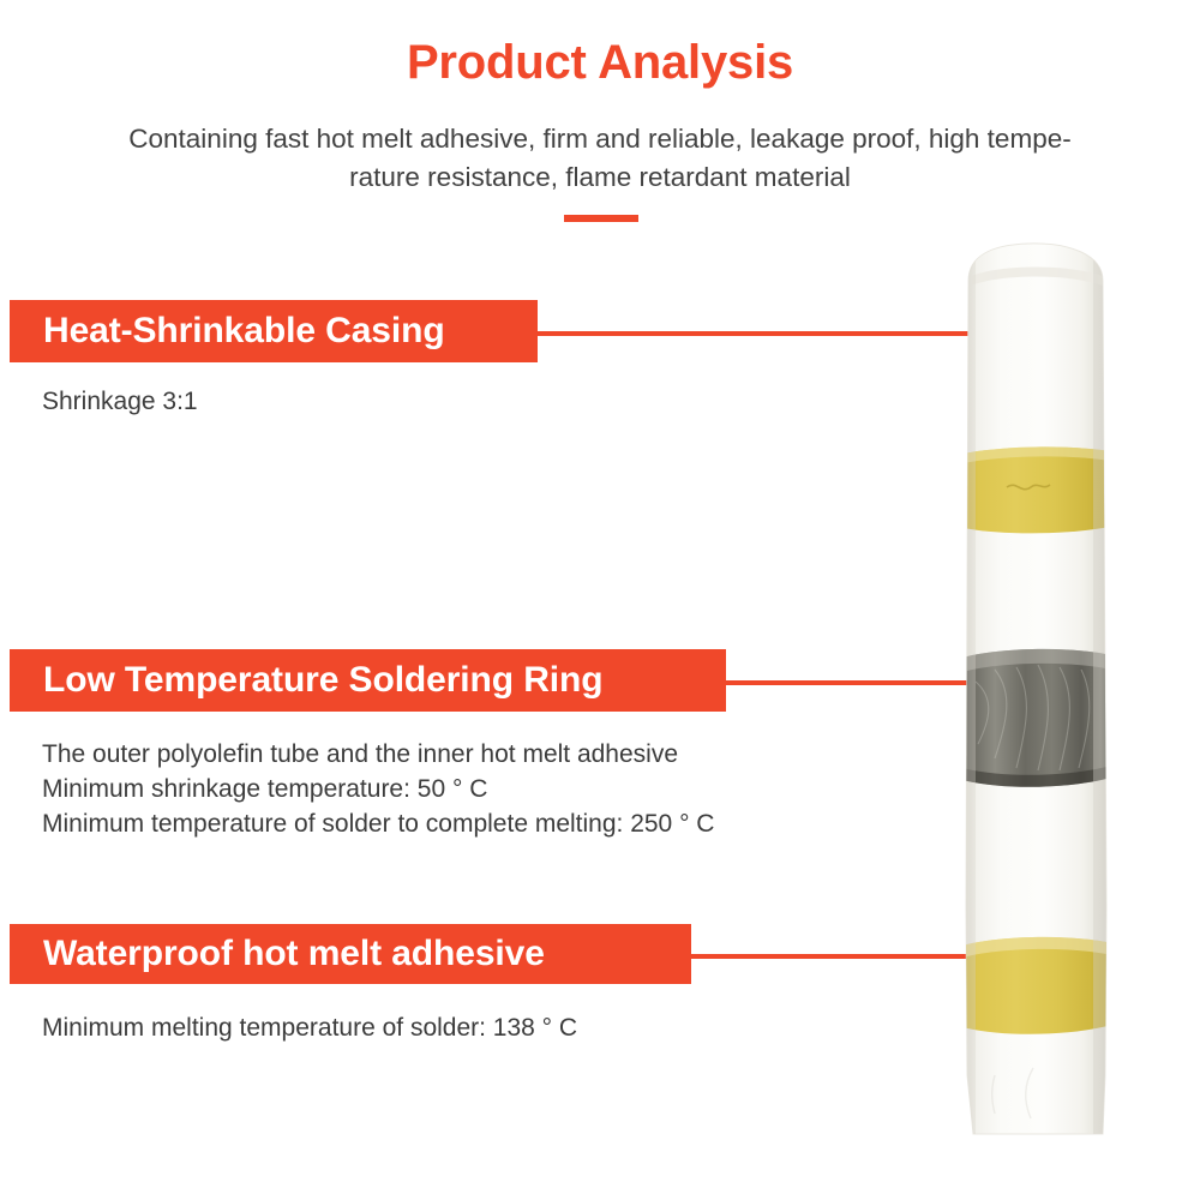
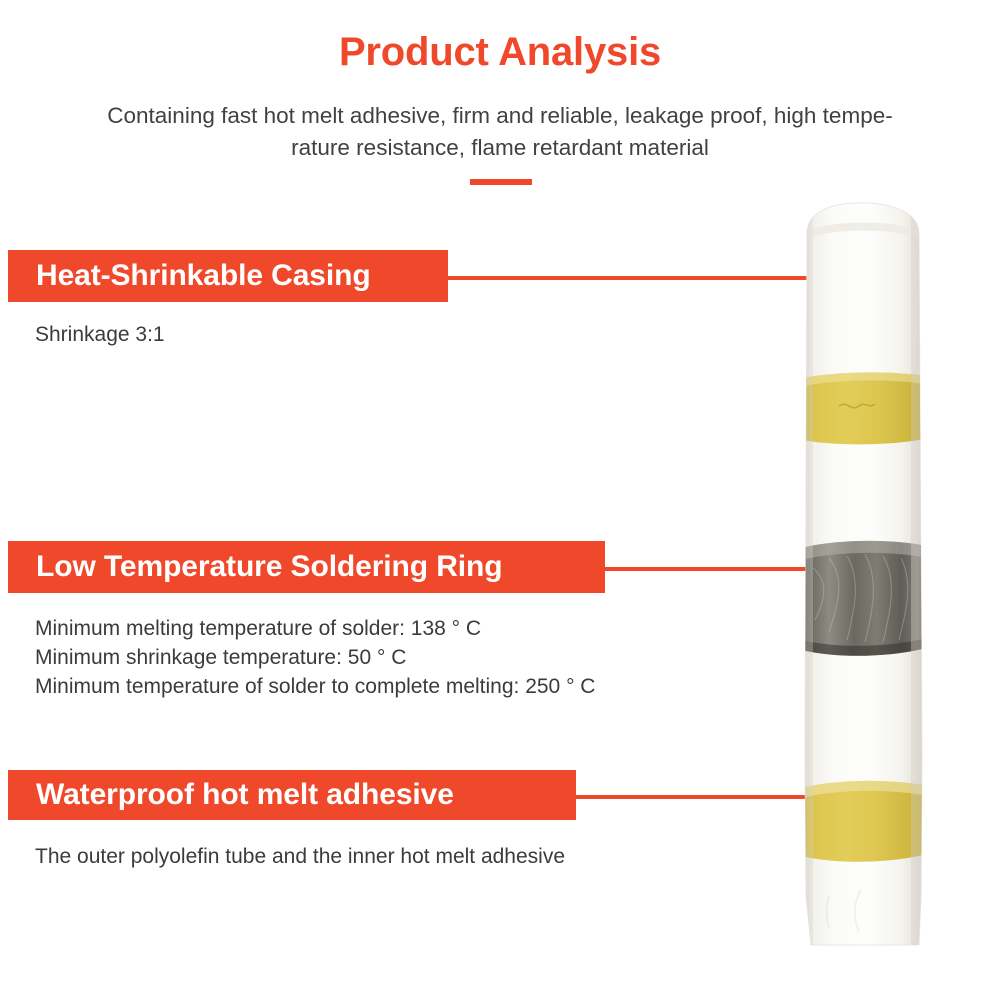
  Product Analysis
  Containing fast hot melt adhesive, firm and reliable, leakage proof, high tempe-
  rature resistance, flame retardant material
  Heat-Shrinkable Casing
  Shrinkage 3:1
  Low Temperature Soldering Ring
- The outer polyolefin tube and the inner hot melt adhesive
+ Minimum melting temperature of solder: 138 ° C
  Minimum shrinkage temperature: 50 ° C
  Minimum temperature of solder to complete melting: 250 ° C
  Waterproof hot melt adhesive
- Minimum melting temperature of solder: 138 ° C
+ The outer polyolefin tube and the inner hot melt adhesive
